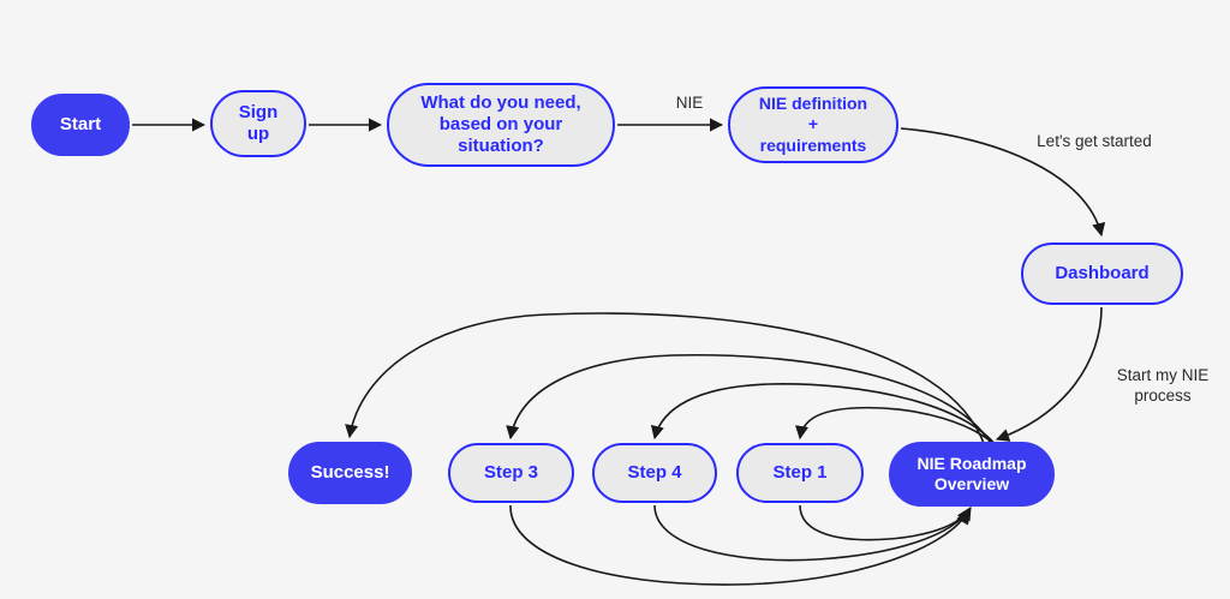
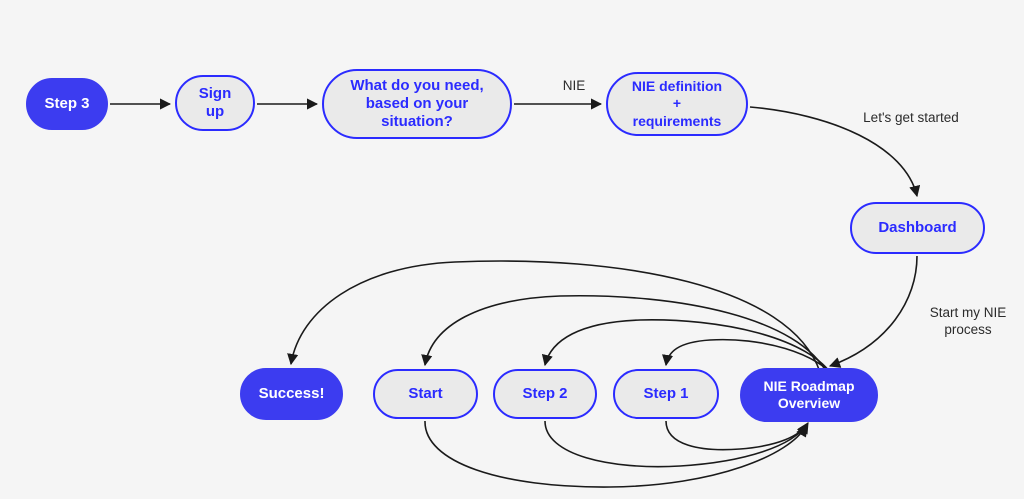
- Start
+ Step 3
  Sign
  up
  What do you need,
  based on your
  situation?
  NIE definition
  +
  requirements
  Dashboard
  Success!
- Step 3
+ Start
- Step 4
+ Step 2
  Step 1
  NIE Roadmap
  Overview
  NIE
  Let's get started
  Start my NIE
  process
